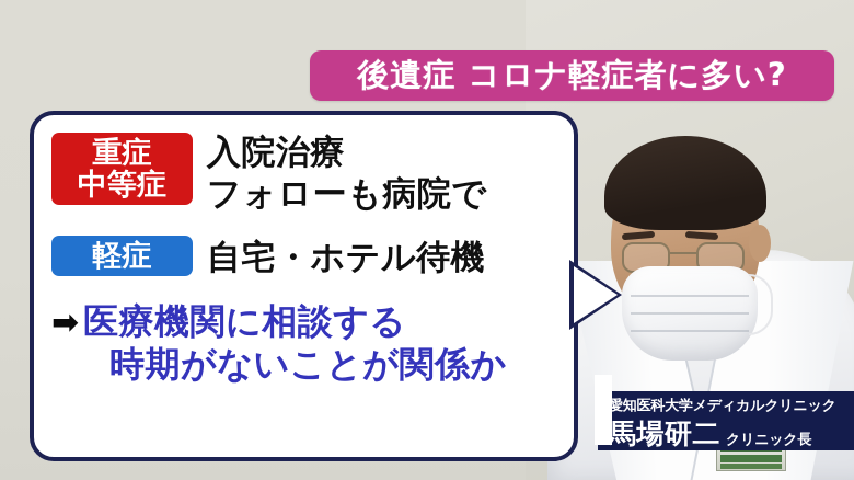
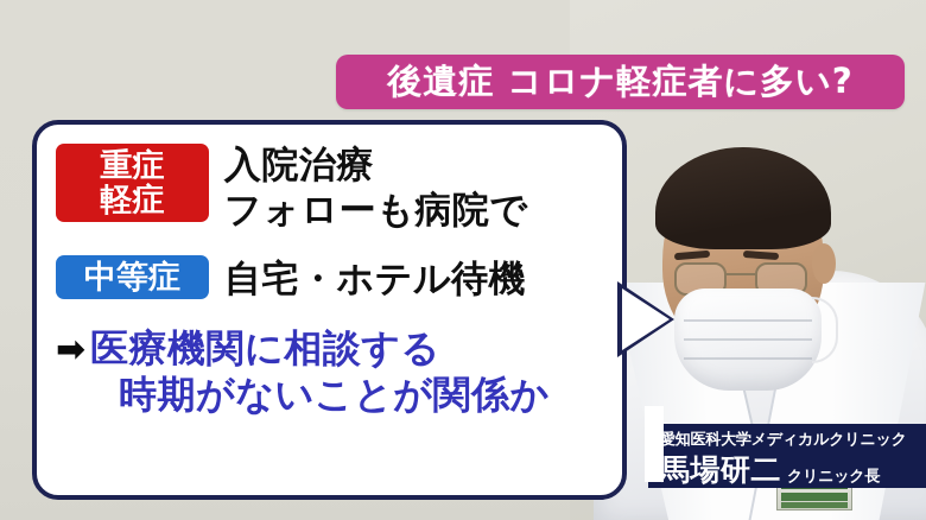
  後遺症 コロナ軽症者に多い?
  重症
- 中等症
+ 軽症
  入院治療
  フォローも病院で
- 軽症
+ 中等症
  自宅・ホテル待機
  ➡
  医療機関に相談する
  時期がないことが関係か
  愛知医科大学メディカルクリニック
  馬場研二
  クリニック長
